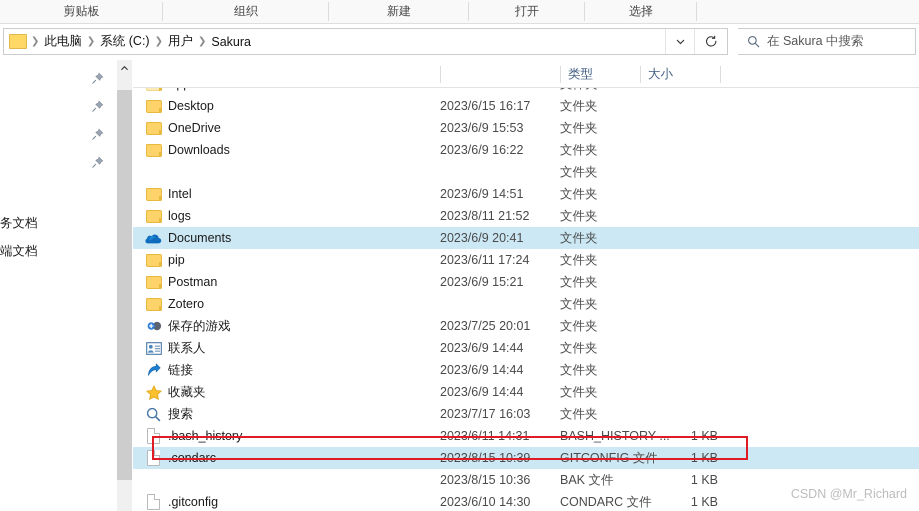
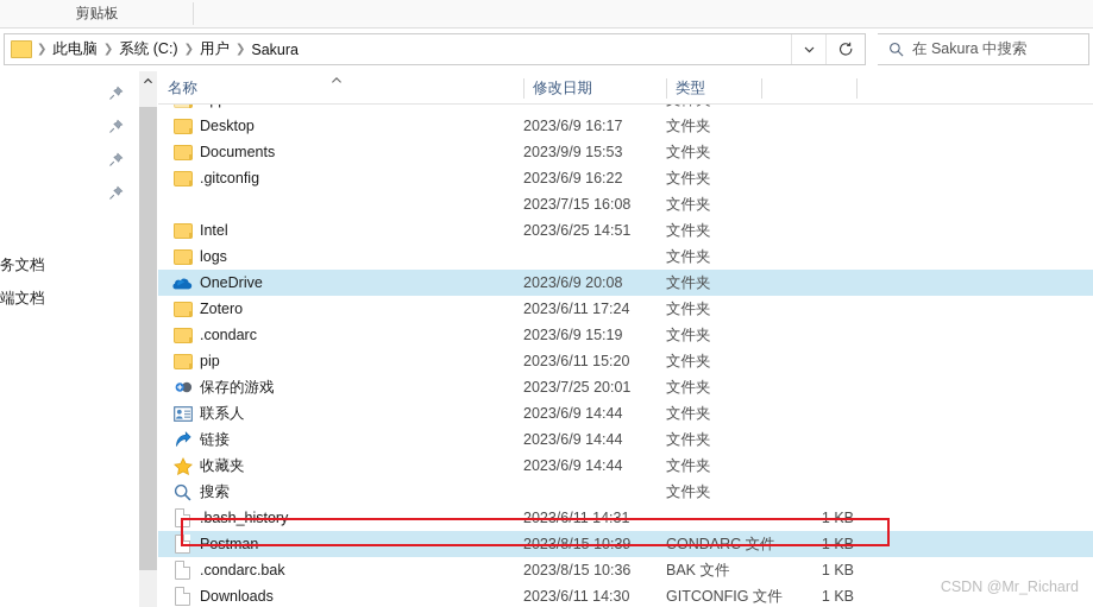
  剪贴板
- 组织
- 新建
- 打开
- 选择
  ❯
  此电脑
  ❯
  系统 (C:)
  ❯
  用户
  ❯
  Sakura
  在 Sakura 中搜索
  务文档
  端文档
+ 名称
+ 修改日期
  类型
- 大小
  Desktop
- 2023/6/15 16:17
+ 2023/6/9 16:17
  文件夹
- OneDrive
+ Documents
- 2023/6/9 15:53
+ 2023/9/9 15:53
  文件夹
- Downloads
+ .gitconfig
  2023/6/9 16:22
  文件夹
+ 2023/7/15 16:08
  文件夹
  Intel
- 2023/6/9 14:51
+ 2023/6/25 14:51
  文件夹
  logs
- 2023/8/11 21:52
  文件夹
- Documents
+ OneDrive
- 2023/6/9 20:41
+ 2023/6/9 20:08
  文件夹
- pip
+ Zotero
  2023/6/11 17:24
  文件夹
- Postman
+ .condarc
- 2023/6/9 15:21
+ 2023/6/9 15:19
  文件夹
- Zotero
+ pip
+ 2023/6/11 15:20
  文件夹
  保存的游戏
  2023/7/25 20:01
  文件夹
  联系人
  2023/6/9 14:44
  文件夹
  链接
  2023/6/9 14:44
  文件夹
  收藏夹
  2023/6/9 14:44
  文件夹
  搜索
- 2023/7/17 16:03
  文件夹
  .bash_history
  2023/6/11 14:31
- BASH_HISTORY ...
  1 KB
- .condarc
+ Postman
  2023/8/15 10:39
- GITCONFIG 文件
+ CONDARC 文件
  1 KB
+ .condarc.bak
  2023/8/15 10:36
  BAK 文件
  1 KB
- .gitconfig
+ Downloads
- 2023/6/10 14:30
+ 2023/6/11 14:30
- CONDARC 文件
+ GITCONFIG 文件
  1 KB
  CSDN @Mr_Richard
